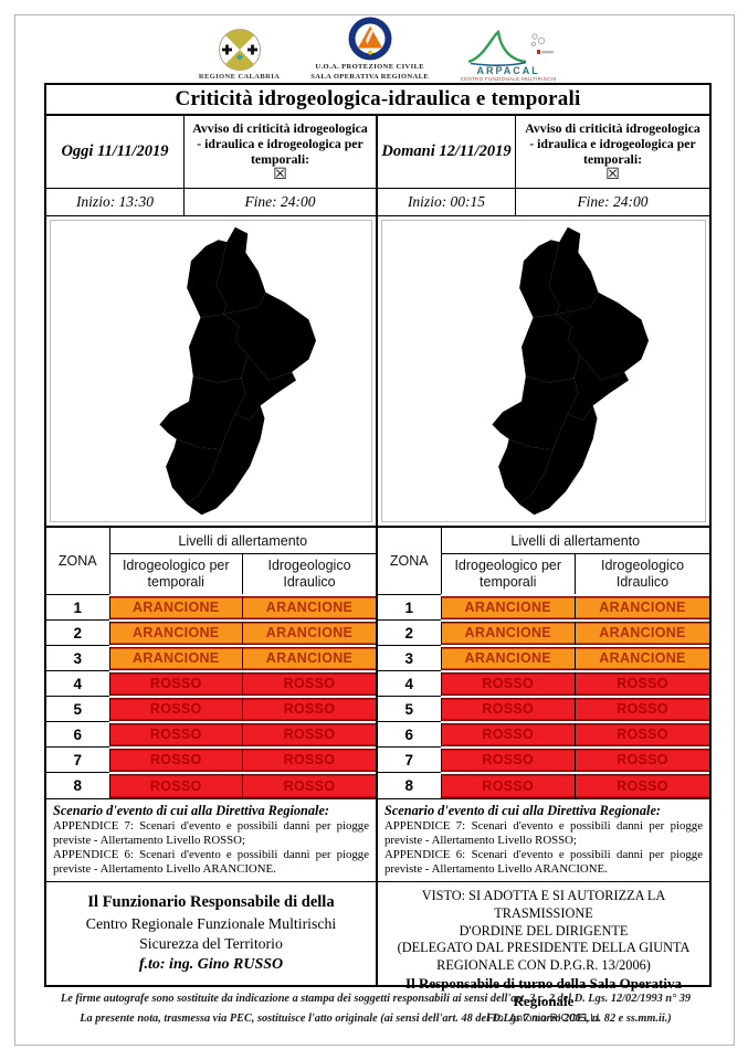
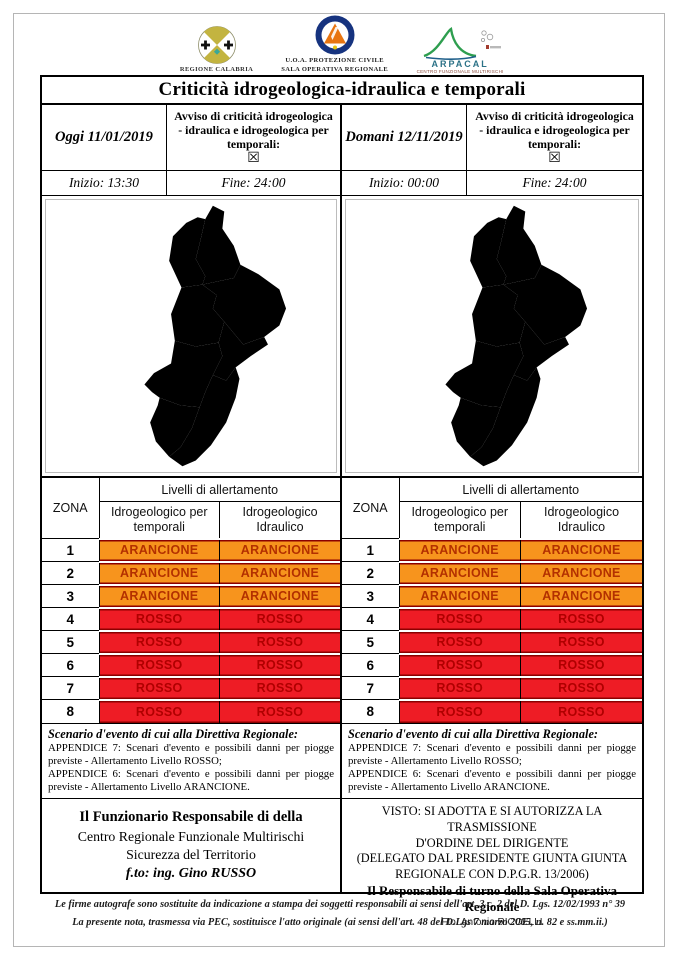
  ARPACAL
  Criticità idrogeologica-idraulica e temporali
- Oggi 11/11/2019
+ Oggi 11/01/2019
  Avviso di criticità idrogeologica - idraulica e idrogeologica per temporali:
  ☒
  Inizio: 13:30
  Fine: 24:00
  ZONA	Livelli di allertamento
  Idrogeologico per temporali	Idrogeologico Idraulico
  1	ARANCIONE	ARANCIONE
  2	ARANCIONE	ARANCIONE
  3	ARANCIONE	ARANCIONE
  4	ROSSO	ROSSO
  5	ROSSO	ROSSO
  6	ROSSO	ROSSO
  7	ROSSO	ROSSO
  8	ROSSO	ROSSO
  Scenario d'evento di cui alla Direttiva Regionale:
  APPENDICE 7: Scenari d'evento e possibili danni per piogge previste - Allertamento Livello ROSSO;
  APPENDICE 6: Scenari d'evento e possibili danni per piogge previste - Allertamento Livello ARANCIONE.
  Il Funzionario Responsabile di della
  Centro Regionale Funzionale Multirischi
  Sicurezza del Territorio
  f.to: ing. Gino RUSSO
  Domani 12/11/2019
  Avviso di criticità idrogeologica - idraulica e idrogeologica per temporali:
  ☒
- Inizio: 00:15
+ Inizio: 00:00
  Fine: 24:00
  ZONA	Livelli di allertamento
  Idrogeologico per temporali	Idrogeologico Idraulico
  1	ARANCIONE	ARANCIONE
  2	ARANCIONE	ARANCIONE
  3	ARANCIONE	ARANCIONE
  4	ROSSO	ROSSO
  5	ROSSO	ROSSO
  6	ROSSO	ROSSO
  7	ROSSO	ROSSO
  8	ROSSO	ROSSO
  Scenario d'evento di cui alla Direttiva Regionale:
  APPENDICE 7: Scenari d'evento e possibili danni per piogge previste - Allertamento Livello ROSSO;
  APPENDICE 6: Scenari d'evento e possibili danni per piogge previste - Allertamento Livello ARANCIONE.
  VISTO: SI ADOTTA E SI AUTORIZZA LA TRASMISSIONE
  D'ORDINE DEL DIRIGENTE
- (DELEGATO DAL PRESIDENTE DELLA GIUNTA
+ (DELEGATO DAL PRESIDENTE GIUNTA GIUNTA
  REGIONALE CON D.P.G.R. 13/2006)
  Il Responsabile di turno della Sala Operativa Regionale
  Fto. Antonio RICCELLI
  Le firme autografe sono sostituite da indicazione a stampa dei soggetti responsabili ai sensi dell'art. 3 c. 2 del D. Lgs. 12/02/1993 n° 39
  La presente nota, trasmessa via PEC, sostituisce l'atto originale (ai sensi dell'art. 48 del D.Lgs 7 marzo 2005, n. 82 e ss.mm.ii.)
